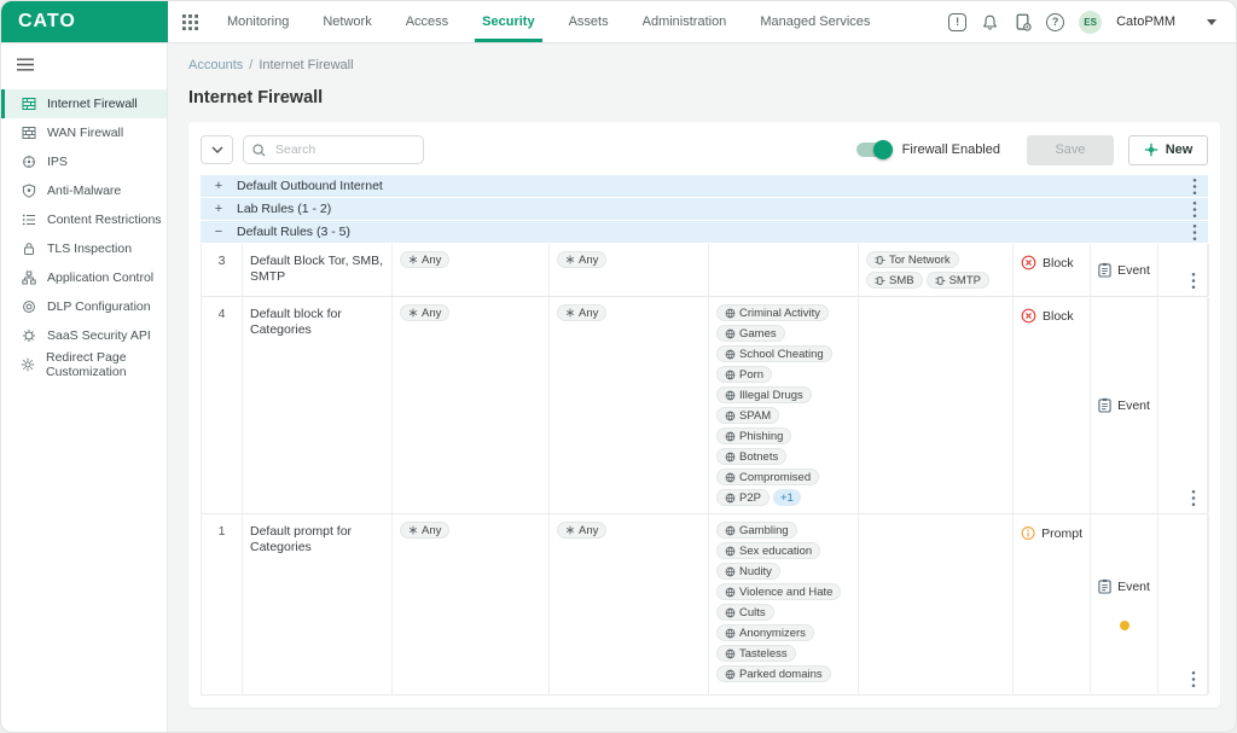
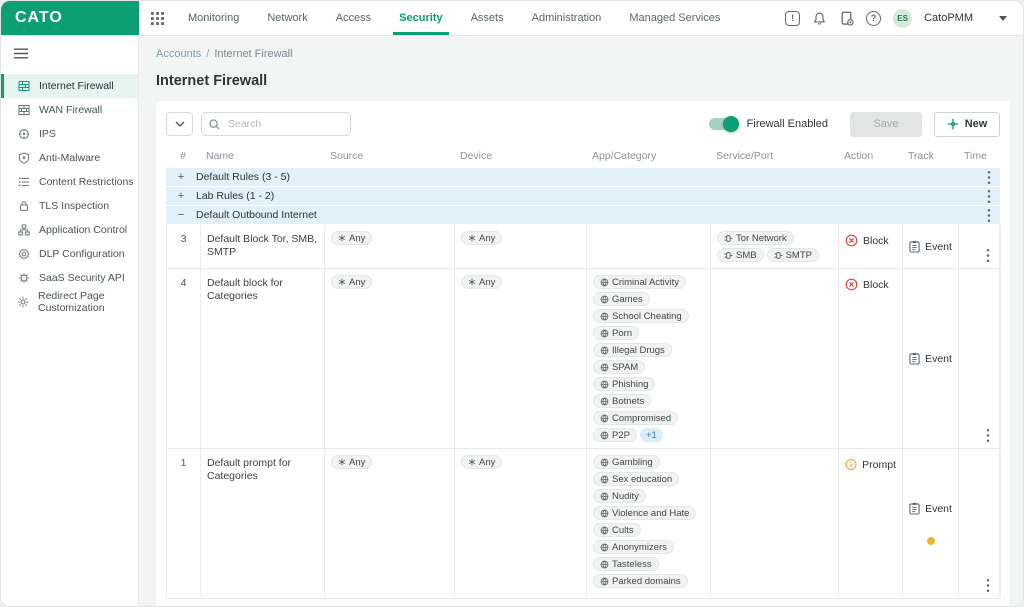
  CATO
  Monitoring
  Network
  Access
  Security
  Assets
  Administration
  Managed Services
  !
  ?
  ES
  CatoPMM
  Internet Firewall
  WAN Firewall
  IPS
  Anti-Malware
  Content Restrictions
  TLS Inspection
  Application Control
  DLP Configuration
  SaaS Security API
  Redirect Page Customization
  Accounts / Internet Firewall
  Internet Firewall
  Search
  Firewall Enabled
  Save
  New
+ #
+ Name
+ Source
+ Device
+ App/Category
+ Service/Port
+ Action
+ Track
+ Time
  +
- Default Outbound Internet
+ Default Rules (3 - 5)
  +
  Lab Rules (1 - 2)
  −
- Default Rules (3 - 5)
+ Default Outbound Internet
  3
  Default Block Tor, SMB, SMTP
  Any
  Any
  Tor Network
  SMB
  SMTP
  Block
  Event
  4
  Default block for Categories
  Any
  Any
  Criminal Activity
  Games
  School Cheating
  Porn
  Illegal Drugs
  SPAM
  Phishing
  Botnets
  Compromised
  P2P
  +1
  Block
  Event
  1
  Default prompt for Categories
  Any
  Any
  Gambling
  Sex education
  Nudity
  Violence and Hate
  Cults
  Anonymizers
  Tasteless
  Parked domains
  Prompt
  Event
